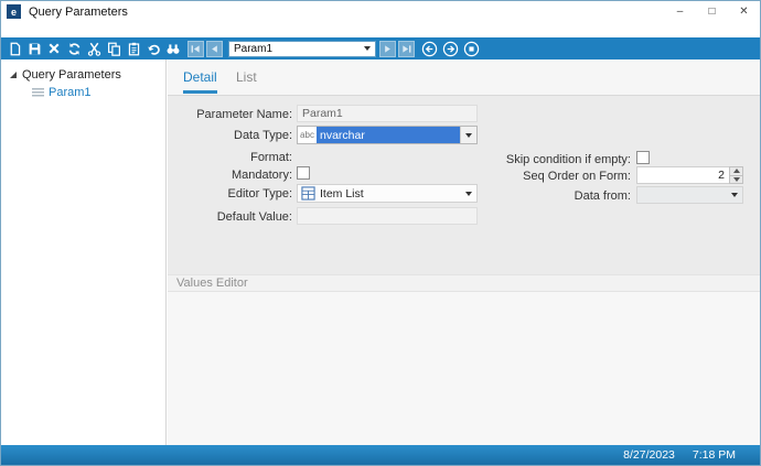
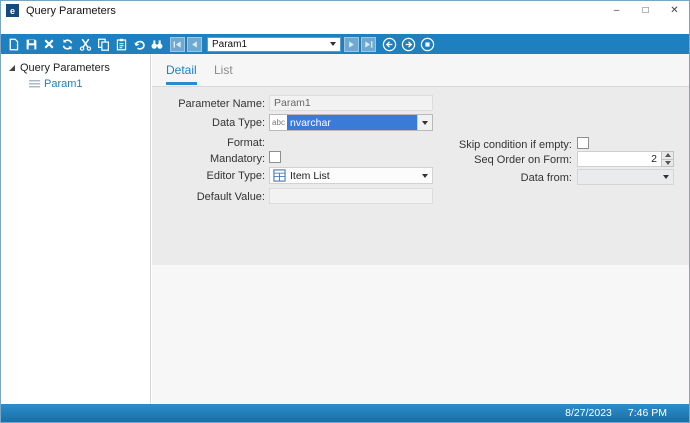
  e
  Query Parameters
  –
  □
  ✕
  Param1
  Query Parameters
  Param1
  Detail
  List
  Parameter Name:
  Data Type:
  Format:
  Mandatory:
  Editor Type:
  Default Value:
  Param1
  abc
  nvarchar
  Item List
  Skip condition if empty:
  Seq Order on Form:
  Data from:
  2
- Values Editor
  8/27/2023
- 7:18 PM
+ 7:46 PM
